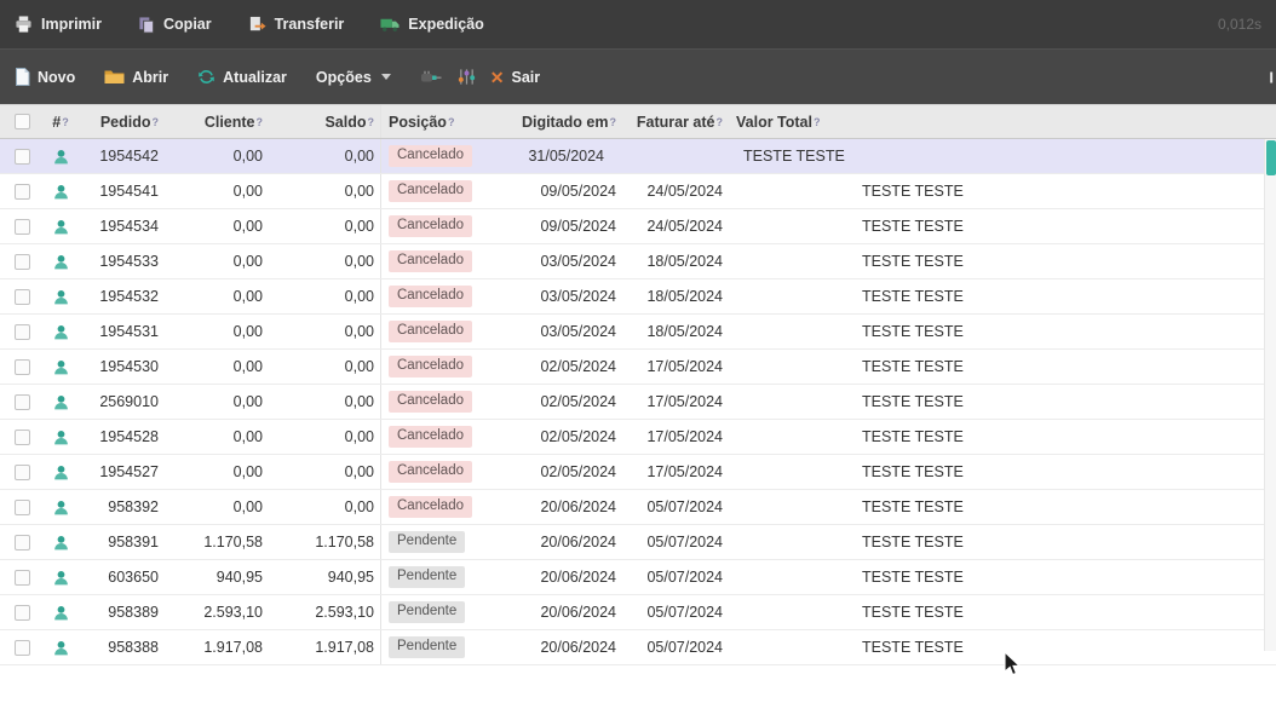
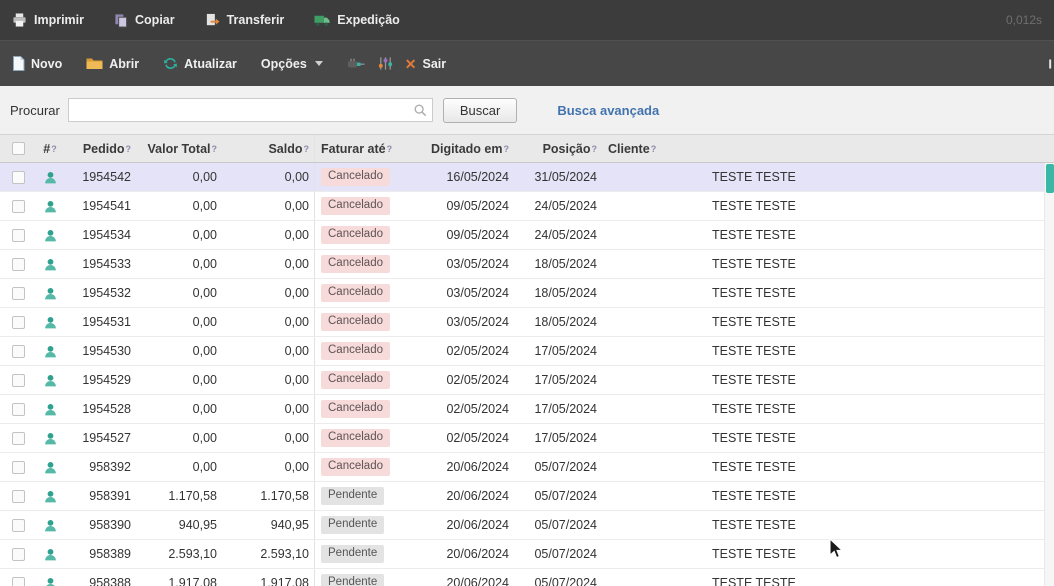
  Imprimir
  Copiar
  Transferir
  Expedição
  0,012s
  Novo
  Abrir
  Atualizar
  Opções
  ✕
  Sair
  I
+ Procurar
+ Buscar
+ Busca avançada
  #
  ?
  Pedido
  ?
- Cliente
+ Valor Total
  ?
  Saldo
  ?
- Posição
+ Faturar até
  ?
  Digitado em
  ?
- Faturar até
+ Posição
  ?
- Valor Total
+ Cliente
  ?
  1954542
  0,00
  0,00
  Cancelado
+ 16/05/2024
  31/05/2024
  TESTE TESTE
  1954541
  0,00
  0,00
  Cancelado
  09/05/2024
  24/05/2024
  TESTE TESTE
  1954534
  0,00
  0,00
  Cancelado
  09/05/2024
  24/05/2024
  TESTE TESTE
  1954533
  0,00
  0,00
  Cancelado
  03/05/2024
  18/05/2024
  TESTE TESTE
  1954532
  0,00
  0,00
  Cancelado
  03/05/2024
  18/05/2024
  TESTE TESTE
  1954531
  0,00
  0,00
  Cancelado
  03/05/2024
  18/05/2024
  TESTE TESTE
  1954530
  0,00
  0,00
  Cancelado
  02/05/2024
  17/05/2024
  TESTE TESTE
- 2569010
+ 1954529
  0,00
  0,00
  Cancelado
  02/05/2024
  17/05/2024
  TESTE TESTE
  1954528
  0,00
  0,00
  Cancelado
  02/05/2024
  17/05/2024
  TESTE TESTE
  1954527
  0,00
  0,00
  Cancelado
  02/05/2024
  17/05/2024
  TESTE TESTE
  958392
  0,00
  0,00
  Cancelado
  20/06/2024
  05/07/2024
  TESTE TESTE
  958391
  1.170,58
  1.170,58
  Pendente
  20/06/2024
  05/07/2024
  TESTE TESTE
- 603650
+ 958390
  940,95
  940,95
  Pendente
  20/06/2024
  05/07/2024
  TESTE TESTE
  958389
  2.593,10
  2.593,10
  Pendente
  20/06/2024
  05/07/2024
  TESTE TESTE
  958388
  1.917,08
  1.917,08
  Pendente
  20/06/2024
  05/07/2024
  TESTE TESTE
